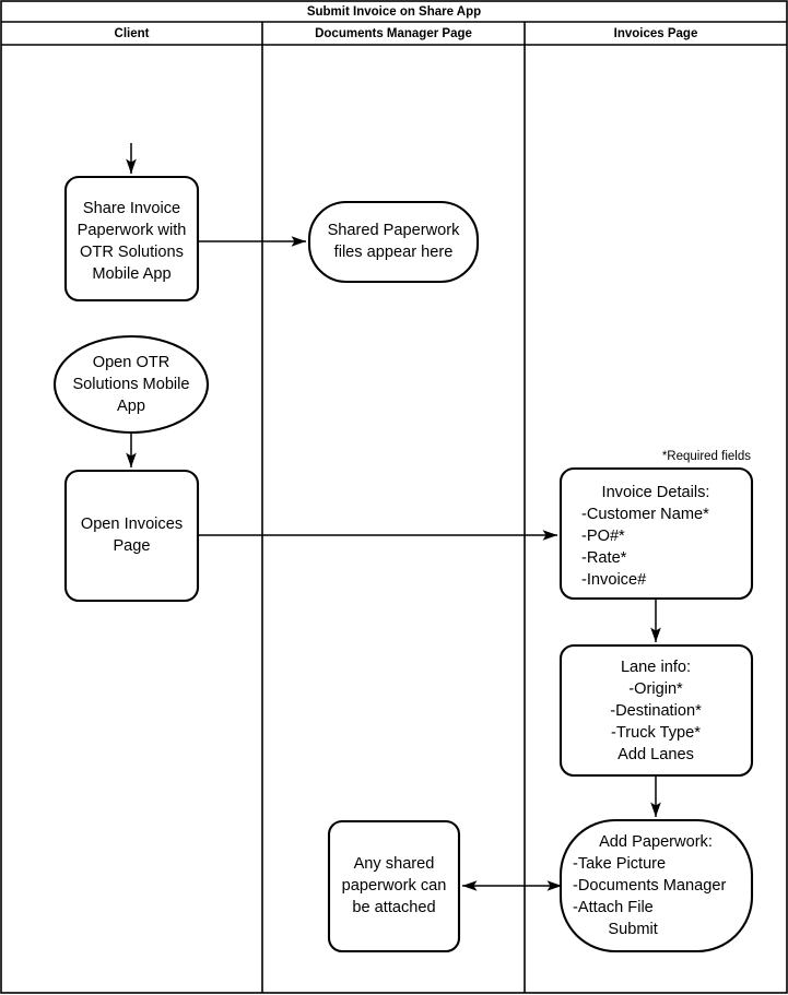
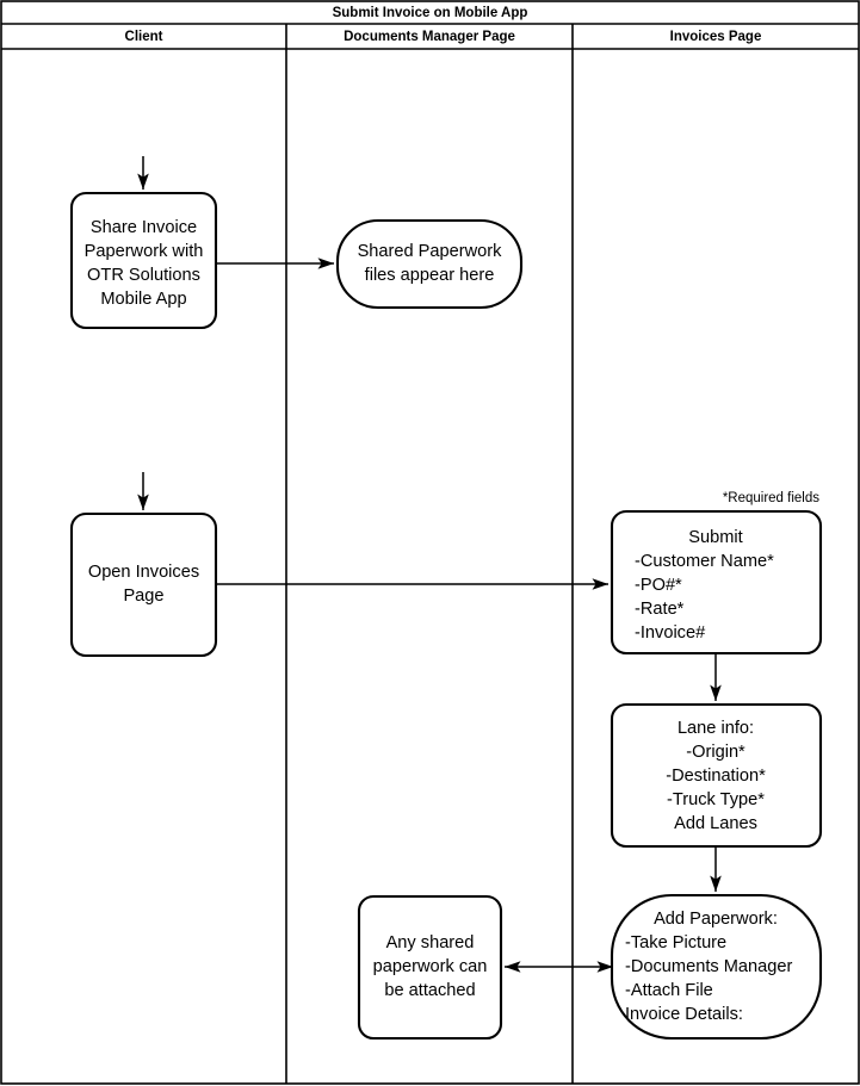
- Submit Invoice on Share App
+ Submit Invoice on Mobile App
  Client
  Documents Manager Page
  Invoices Page
  *Required fields
  Share Invoice
  Paperwork with
  OTR Solutions
  Mobile App
  Shared Paperwork
  files appear here
- Open OTR
- Solutions Mobile
- App
  Open Invoices
  Page
- Invoice Details:
+ Submit
  -Customer Name*
  -PO#*
  -Rate*
  -Invoice#
  Lane info:
  -Origin*
  -Destination*
  -Truck Type*
  Add Lanes
  Any shared
  paperwork can
  be attached
  Add Paperwork:
  -Take Picture
  -Documents Manager
  -Attach File
- Submit
+ Invoice Details:
